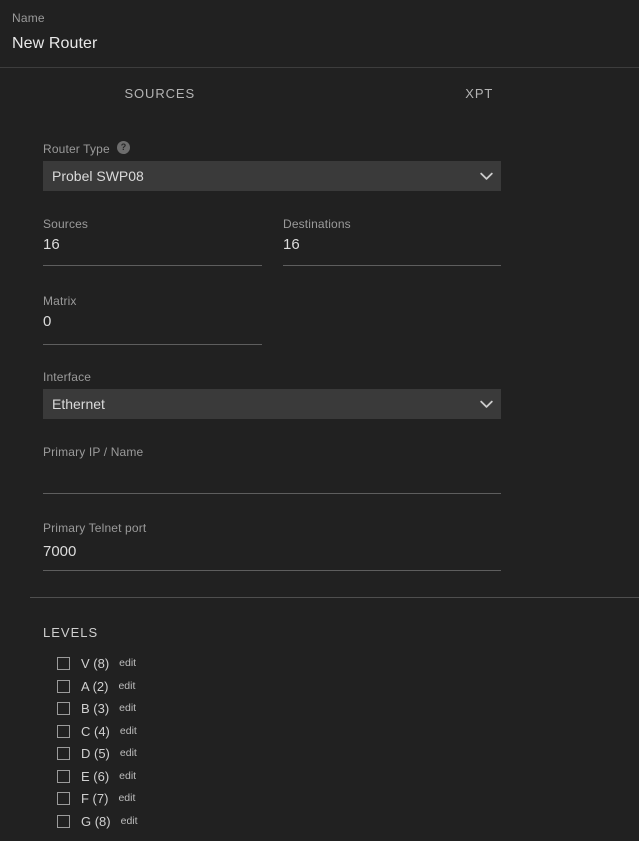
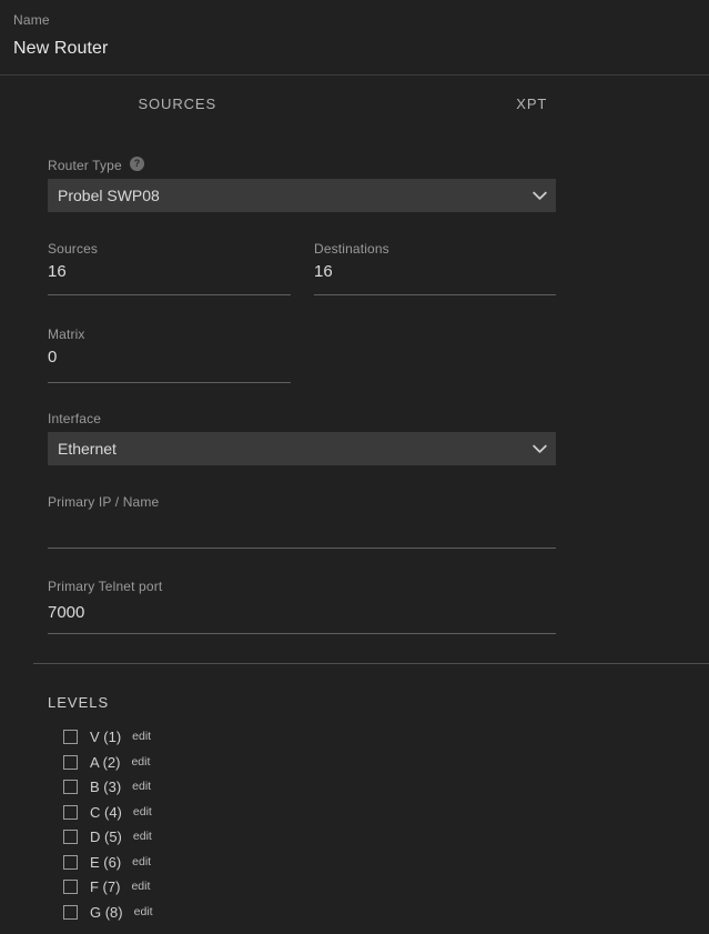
  Name
  New Router
  SOURCES
  XPT
  Router Type
  ?
  Probel SWP08
  Sources
  16
  Destinations
  16
  Matrix
  0
  Interface
  Ethernet
  Primary IP / Name
  Primary Telnet port
  7000
  LEVELS
- V (8)
+ V (1)
  edit
  A (2)
  edit
  B (3)
  edit
  C (4)
  edit
  D (5)
  edit
  E (6)
  edit
  F (7)
  edit
  G (8)
  edit
